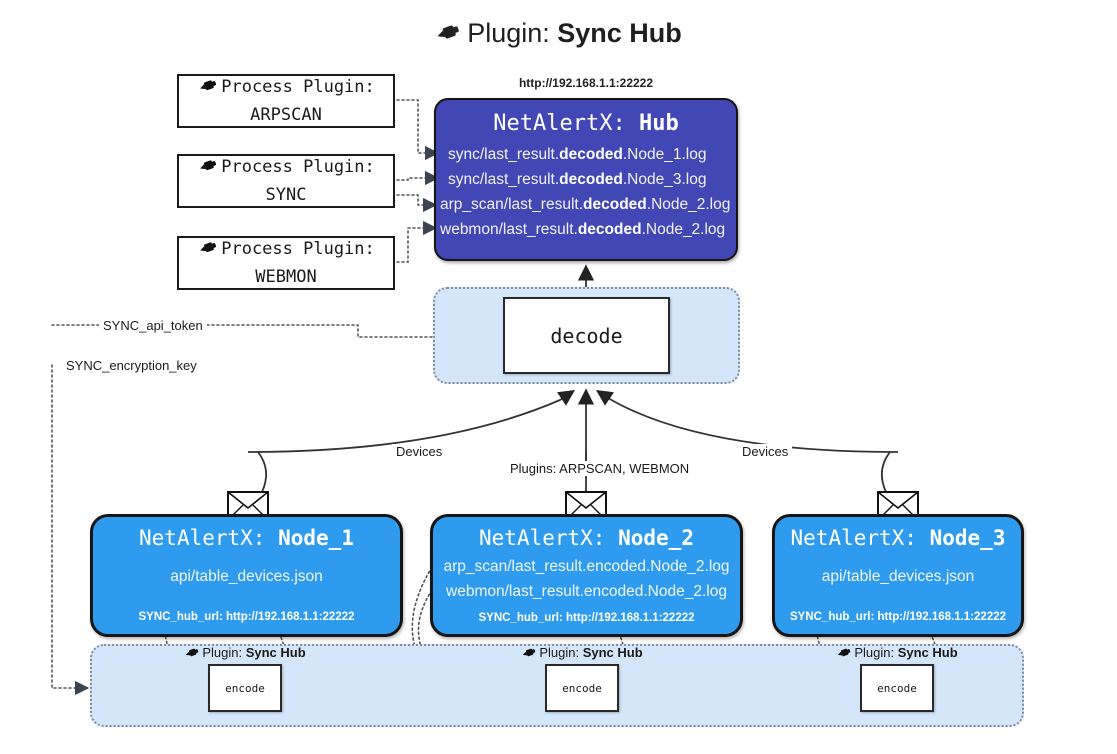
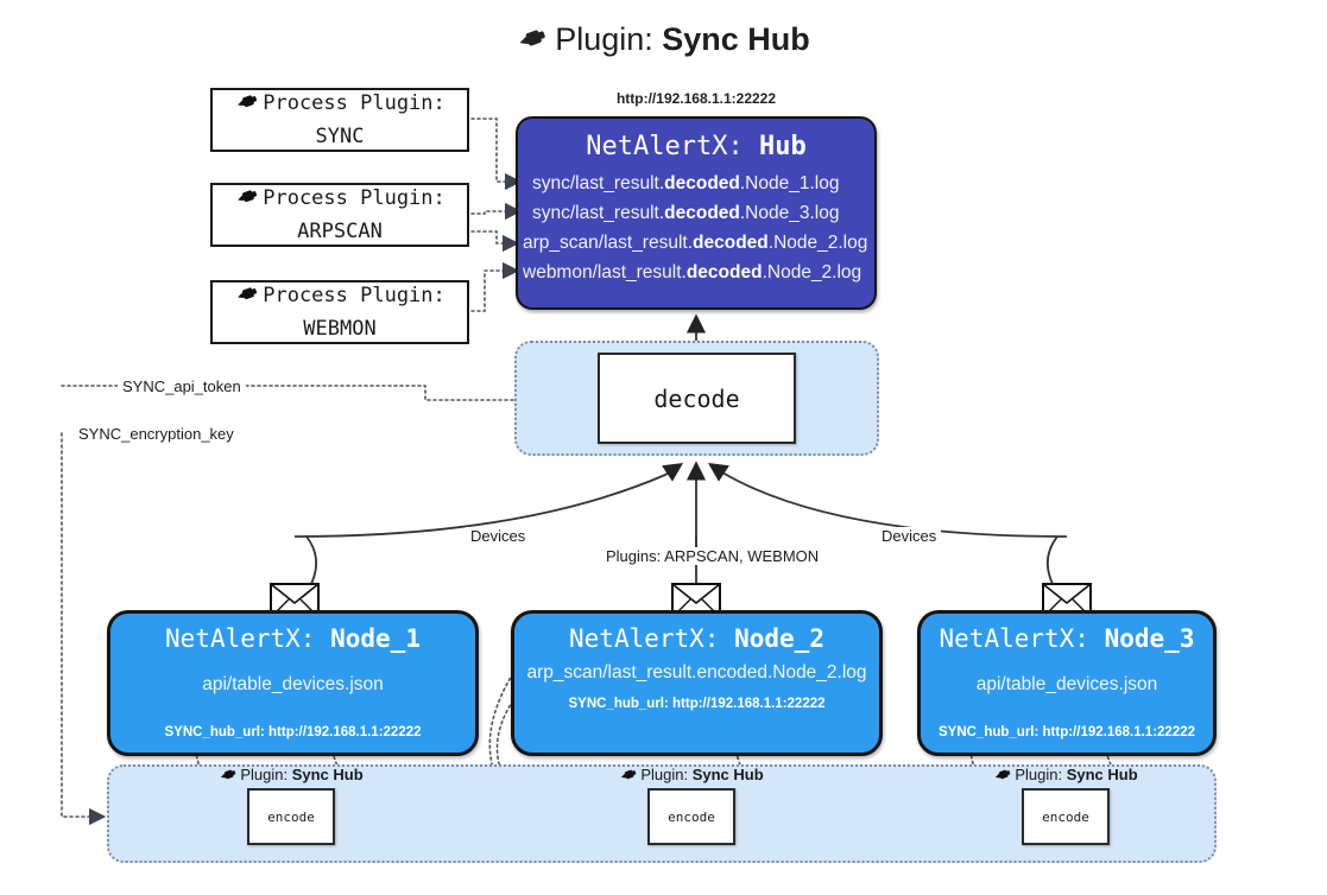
  Plugin: Sync Hub
  Process Plugin:
- ARPSCAN
+ SYNC
  Process Plugin:
- SYNC
+ ARPSCAN
  Process Plugin:
  WEBMON
  http://192.168.1.1:22222
  NetAlertX: Hub
  sync/last_result.decoded.Node_1.log
  sync/last_result.decoded.Node_3.log
  arp_scan/last_result.decoded.Node_2.log
  webmon/last_result.decoded.Node_2.log
  decode
  SYNC_api_token
  SYNC_encryption_key
  Devices
  Devices
  Plugins: ARPSCAN, WEBMON
  NetAlertX: Node_1
  api/table_devices.json
  SYNC_hub_url: http://192.168.1.1:22222
  NetAlertX: Node_2
  arp_scan/last_result.encoded.Node_2.log
- webmon/last_result.encoded.Node_2.log
  SYNC_hub_url: http://192.168.1.1:22222
  NetAlertX: Node_3
  api/table_devices.json
  SYNC_hub_url: http://192.168.1.1:22222
  Plugin: Sync Hub
  Plugin: Sync Hub
  Plugin: Sync Hub
  encode
  encode
  encode
